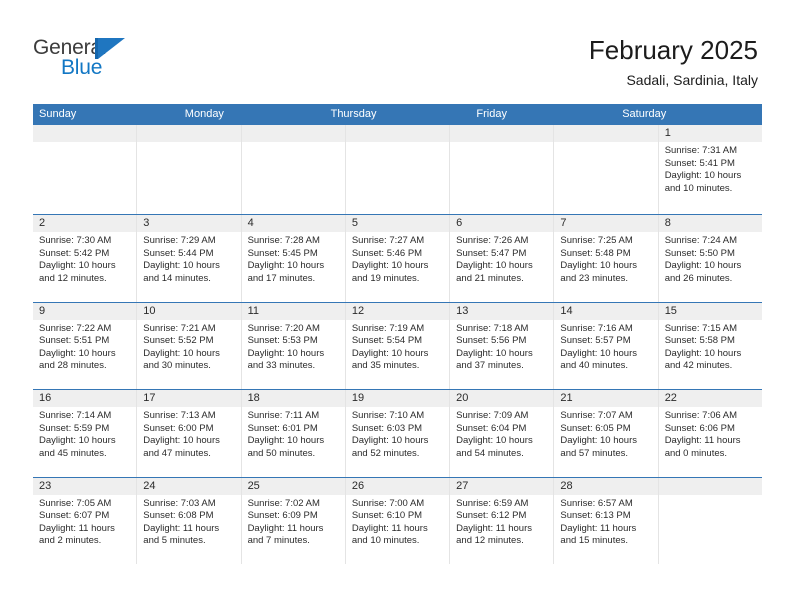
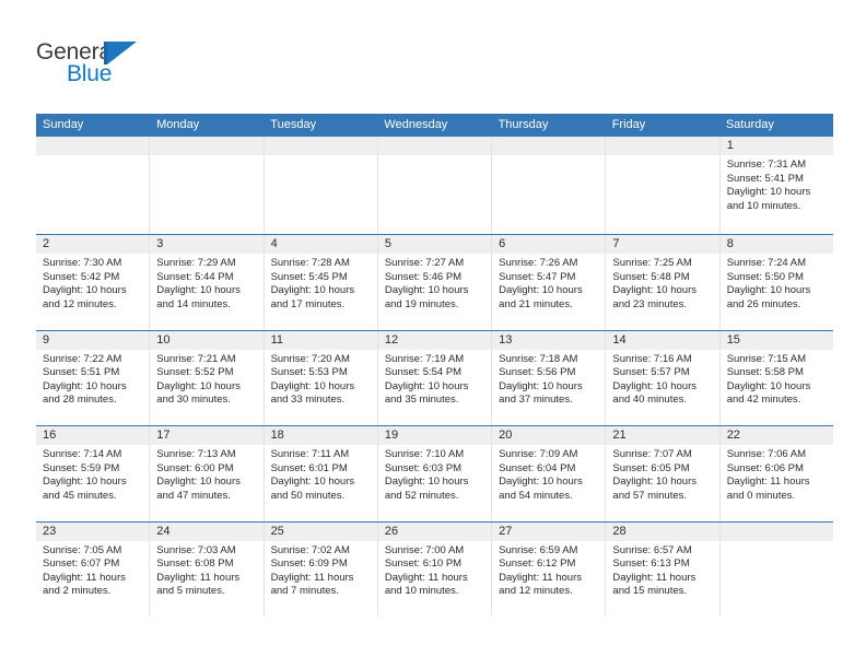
  Generl
  Blue
- February 2025
- Sadali, Sardinia, Italy
  Sunday
  Monday
+ Tuesday
+ Wednesday
  Thursday
  Friday
  Saturday
  1
  Sunrise: 7:31 AM
  Sunset: 5:41 PM
  Daylight: 10 hours
  and 10 minutes.
  2
  Sunrise: 7:30 AM
  Sunset: 5:42 PM
  Daylight: 10 hours
  and 12 minutes.
  3
  Sunrise: 7:29 AM
  Sunset: 5:44 PM
  Daylight: 10 hours
  and 14 minutes.
  4
  Sunrise: 7:28 AM
  Sunset: 5:45 PM
  Daylight: 10 hours
  and 17 minutes.
  5
  Sunrise: 7:27 AM
  Sunset: 5:46 PM
  Daylight: 10 hours
  and 19 minutes.
  6
  Sunrise: 7:26 AM
  Sunset: 5:47 PM
  Daylight: 10 hours
  and 21 minutes.
  7
  Sunrise: 7:25 AM
  Sunset: 5:48 PM
  Daylight: 10 hours
  and 23 minutes.
  8
  Sunrise: 7:24 AM
  Sunset: 5:50 PM
  Daylight: 10 hours
  and 26 minutes.
  9
  Sunrise: 7:22 AM
  Sunset: 5:51 PM
  Daylight: 10 hours
  and 28 minutes.
  10
  Sunrise: 7:21 AM
  Sunset: 5:52 PM
  Daylight: 10 hours
  and 30 minutes.
  11
  Sunrise: 7:20 AM
  Sunset: 5:53 PM
  Daylight: 10 hours
  and 33 minutes.
  12
  Sunrise: 7:19 AM
  Sunset: 5:54 PM
  Daylight: 10 hours
  and 35 minutes.
  13
  Sunrise: 7:18 AM
  Sunset: 5:56 PM
  Daylight: 10 hours
  and 37 minutes.
  14
  Sunrise: 7:16 AM
  Sunset: 5:57 PM
  Daylight: 10 hours
  and 40 minutes.
  15
  Sunrise: 7:15 AM
  Sunset: 5:58 PM
  Daylight: 10 hours
  and 42 minutes.
  16
  Sunrise: 7:14 AM
  Sunset: 5:59 PM
  Daylight: 10 hours
  and 45 minutes.
  17
  Sunrise: 7:13 AM
  Sunset: 6:00 PM
  Daylight: 10 hours
  and 47 minutes.
  18
  Sunrise: 7:11 AM
  Sunset: 6:01 PM
  Daylight: 10 hours
  and 50 minutes.
  19
  Sunrise: 7:10 AM
  Sunset: 6:03 PM
  Daylight: 10 hours
  and 52 minutes.
  20
  Sunrise: 7:09 AM
  Sunset: 6:04 PM
  Daylight: 10 hours
  and 54 minutes.
  21
  Sunrise: 7:07 AM
  Sunset: 6:05 PM
  Daylight: 10 hours
  and 57 minutes.
  22
  Sunrise: 7:06 AM
  Sunset: 6:06 PM
  Daylight: 11 hours
  and 0 minutes.
  23
  Sunrise: 7:05 AM
  Sunset: 6:07 PM
  Daylight: 11 hours
  and 2 minutes.
  24
  Sunrise: 7:03 AM
  Sunset: 6:08 PM
  Daylight: 11 hours
  and 5 minutes.
  25
  Sunrise: 7:02 AM
  Sunset: 6:09 PM
  Daylight: 11 hours
  and 7 minutes.
  26
  Sunrise: 7:00 AM
  Sunset: 6:10 PM
  Daylight: 11 hours
  and 10 minutes.
  27
  Sunrise: 6:59 AM
  Sunset: 6:12 PM
  Daylight: 11 hours
  and 12 minutes.
  28
  Sunrise: 6:57 AM
  Sunset: 6:13 PM
  Daylight: 11 hours
  and 15 minutes.
